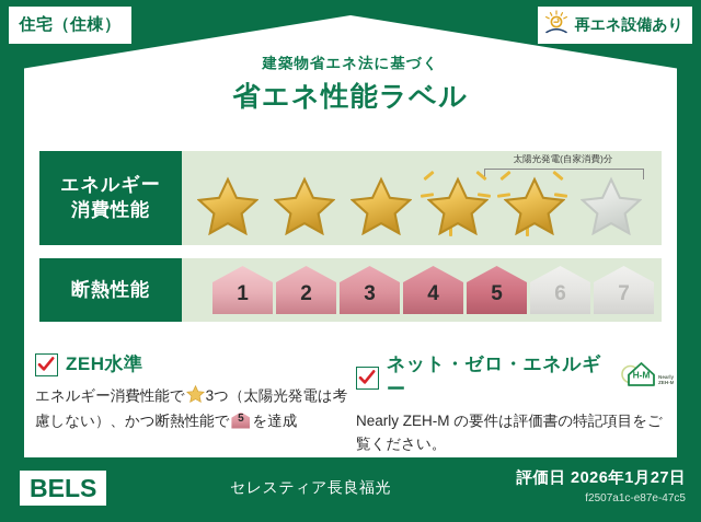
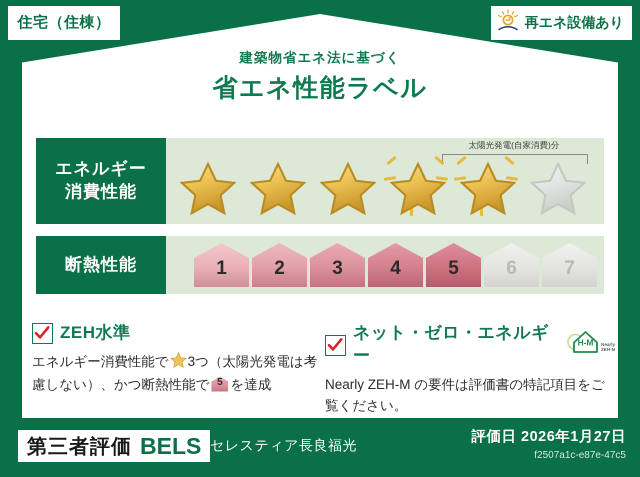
  住宅（住棟）
  再エネ設備あり
  建築物省エネ法に基づく
  省エネ性能ラベル
  エネルギー
  消費性能
  太陽光発電(自家消費)分
  断熱性能
  1
  2
  3
  4
  5
  6
  7
  ZEH水準
  エネルギー消費性能で 3つ（太陽光発電は考慮しない）、かつ断熱性能で
  5
  を達成
  ネット・ゼロ・エネルギー
  H-M
  Nearly ZEH-M の要件は評価書の特記項目をご覧ください。
+ 第三者評価
  BELS
  セレスティア長良福光
  評価日 2026年1月27日
  f2507a1c-e87e-47c5
